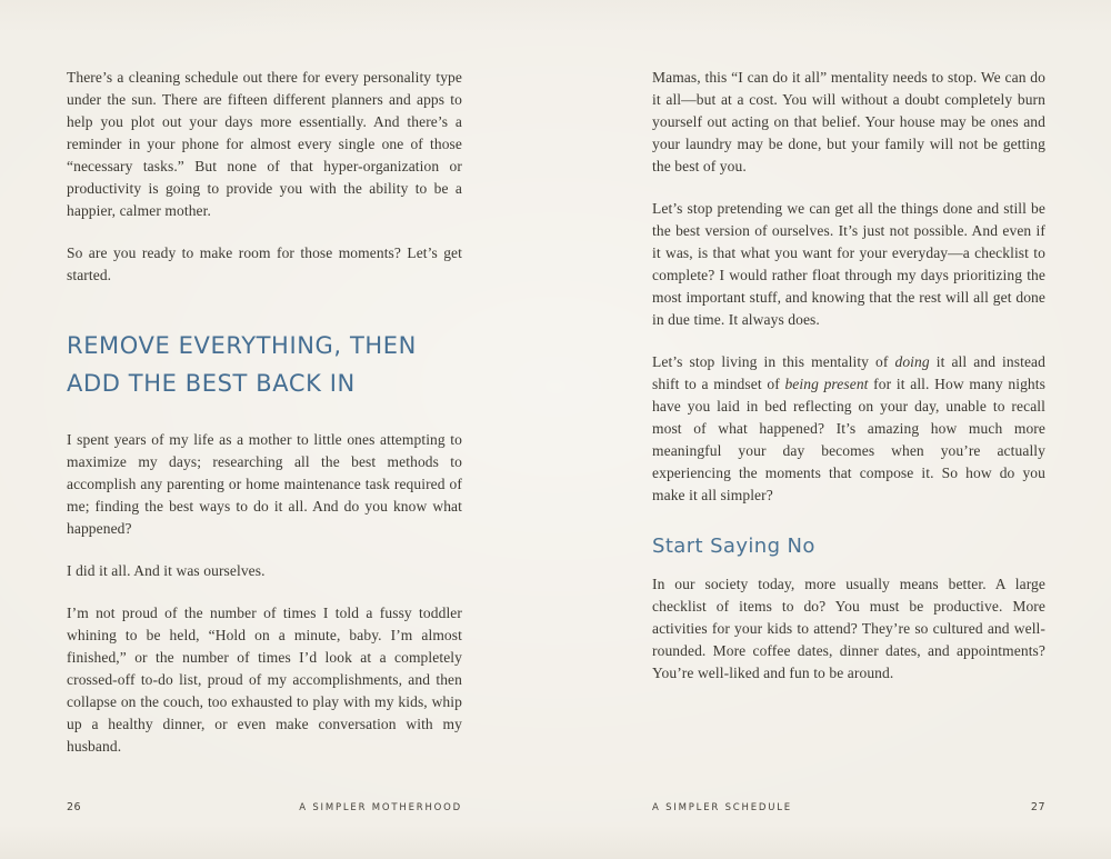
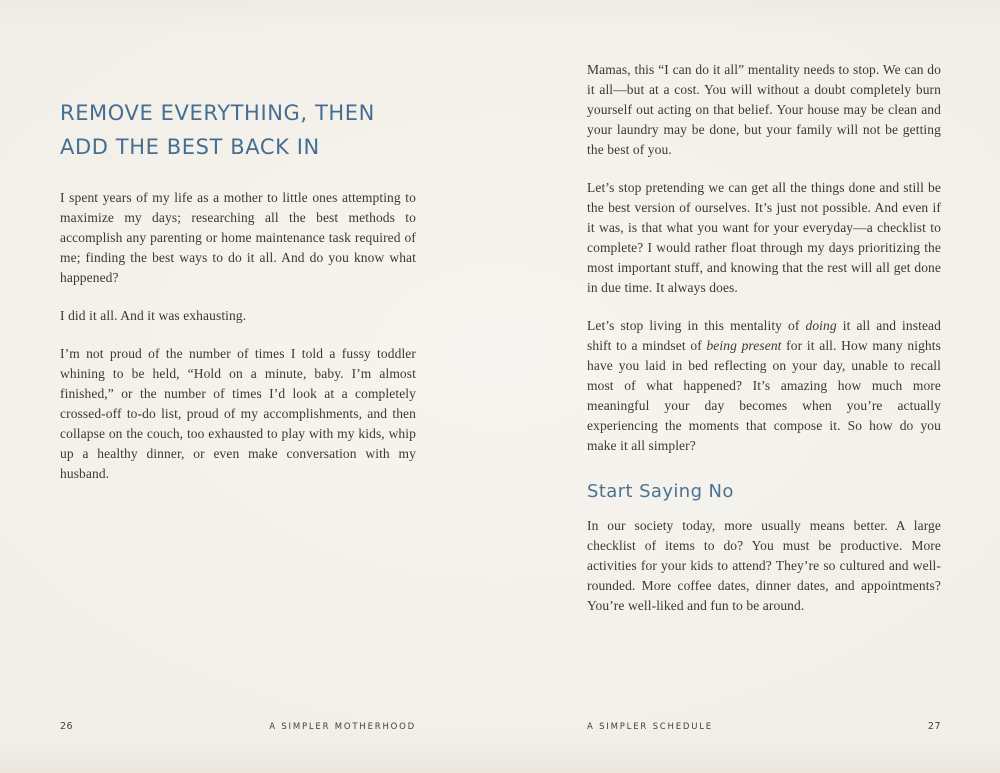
- There’s a cleaning schedule out there for every personality type under the sun. There are fifteen different planners and apps to help you plot out your days more essentially. And there’s a reminder in your phone for almost every single one of those “necessary tasks.” But none of that hyper-organization or productivity is going to provide you with the ability to be a happier, calmer mother.
- So are you ready to make room for those moments? Let’s get started.
  REMOVE EVERYTHING, THEN
  ADD THE BEST BACK IN
  I spent years of my life as a mother to little ones attempting to maximize my days; researching all the best methods to accomplish any parenting or home maintenance task required of me; finding the best ways to do it all. And do you know what happened?
- I did it all. And it was ourselves.
+ I did it all. And it was exhausting.
  I’m not proud of the number of times I told a fussy toddler whining to be held, “Hold on a minute, baby. I’m almost finished,” or the number of times I’d look at a completely crossed-off to-do list, proud of my accomplishments, and then collapse on the couch, too exhausted to play with my kids, whip up a healthy dinner, or even make conversation with my husband.
- Mamas, this “I can do it all” mentality needs to stop. We can do it all—but at a cost. You will without a doubt completely burn yourself out acting on that belief. Your house may be ones and your laundry may be done, but your family will not be getting the best of you.
+ Mamas, this “I can do it all” mentality needs to stop. We can do it all—but at a cost. You will without a doubt completely burn yourself out acting on that belief. Your house may be clean and your laundry may be done, but your family will not be getting the best of you.
  Let’s stop pretending we can get all the things done and still be the best version of ourselves. It’s just not possible. And even if it was, is that what you want for your everyday—a checklist to complete? I would rather float through my days prioritizing the most important stuff, and knowing that the rest will all get done in due time. It always does.
  Let’s stop living in this mentality of doing it all and instead shift to a mindset of being present for it all. How many nights have you laid in bed reflecting on your day, unable to recall most of what happened? It’s amazing how much more meaningful your day becomes when you’re actually experiencing the moments that compose it. So how do you make it all simpler?
  Start Saying No
  In our society today, more usually means better. A large checklist of items to do? You must be productive. More activities for your kids to attend? They’re so cultured and well-rounded. More coffee dates, dinner dates, and appointments? You’re well-liked and fun to be around.
  26
  A SIMPLER MOTHERHOOD
  A SIMPLER SCHEDULE
  27
